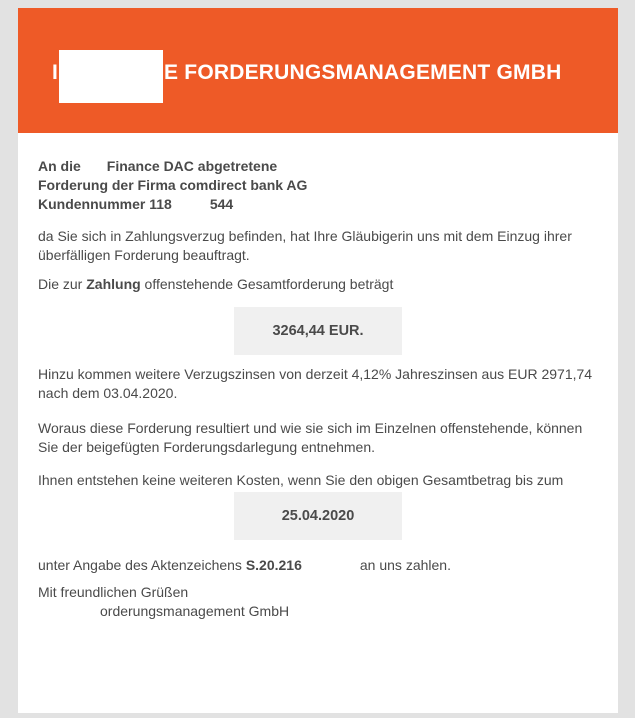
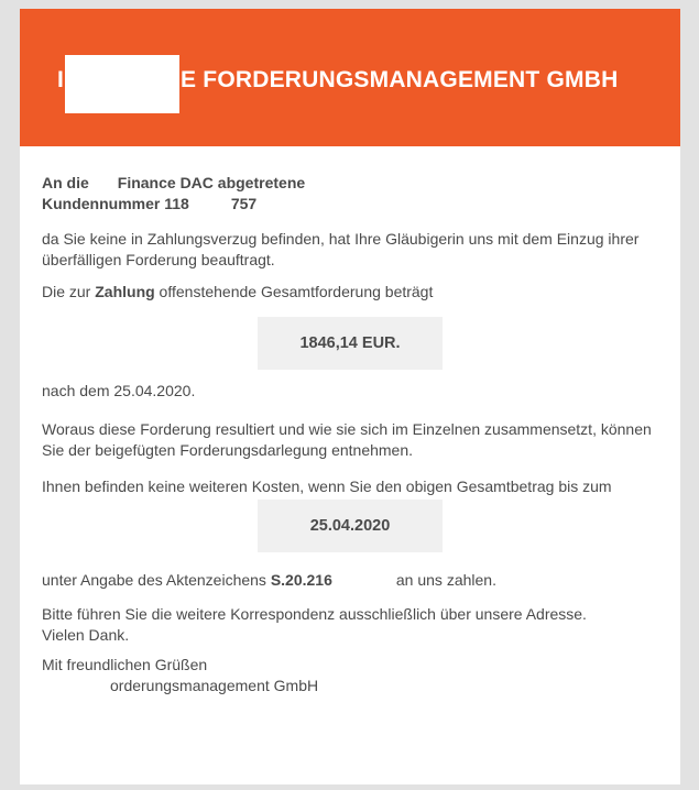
  I E FORDERUNGSMANAGEMENT GMBH
  An die Finance DAC abgetretene
- Forderung der Firma comdirect bank AG
- Kundennummer 118 544
+ Kundennummer 118 757
- da Sie sich in Zahlungsverzug befinden, hat Ihre Gläubigerin uns mit dem Einzug ihrer
+ da Sie keine in Zahlungsverzug befinden, hat Ihre Gläubigerin uns mit dem Einzug ihrer
  überfälligen Forderung beauftragt.
  Die zur Zahlung offenstehende Gesamtforderung beträgt
- 3264,44 EUR.
+ 1846,14 EUR.
- Hinzu kommen weitere Verzugszinsen von derzeit 4,12% Jahreszinsen aus EUR 2971,74
- nach dem 03.04.2020.
+ nach dem 25.04.2020.
- Woraus diese Forderung resultiert und wie sie sich im Einzelnen offenstehende, können
+ Woraus diese Forderung resultiert und wie sie sich im Einzelnen zusammensetzt, können
  Sie der beigefügten Forderungsdarlegung entnehmen.
- Ihnen entstehen keine weiteren Kosten, wenn Sie den obigen Gesamtbetrag bis zum
+ Ihnen befinden keine weiteren Kosten, wenn Sie den obigen Gesamtbetrag bis zum
  25.04.2020
  unter Angabe des Aktenzeichens S.20.216 an uns zahlen.
+ Bitte führen Sie die weitere Korrespondenz ausschließlich über unsere Adresse.
+ Vielen Dank.
  Mit freundlichen Grüßen
  orderungsmanagement GmbH
